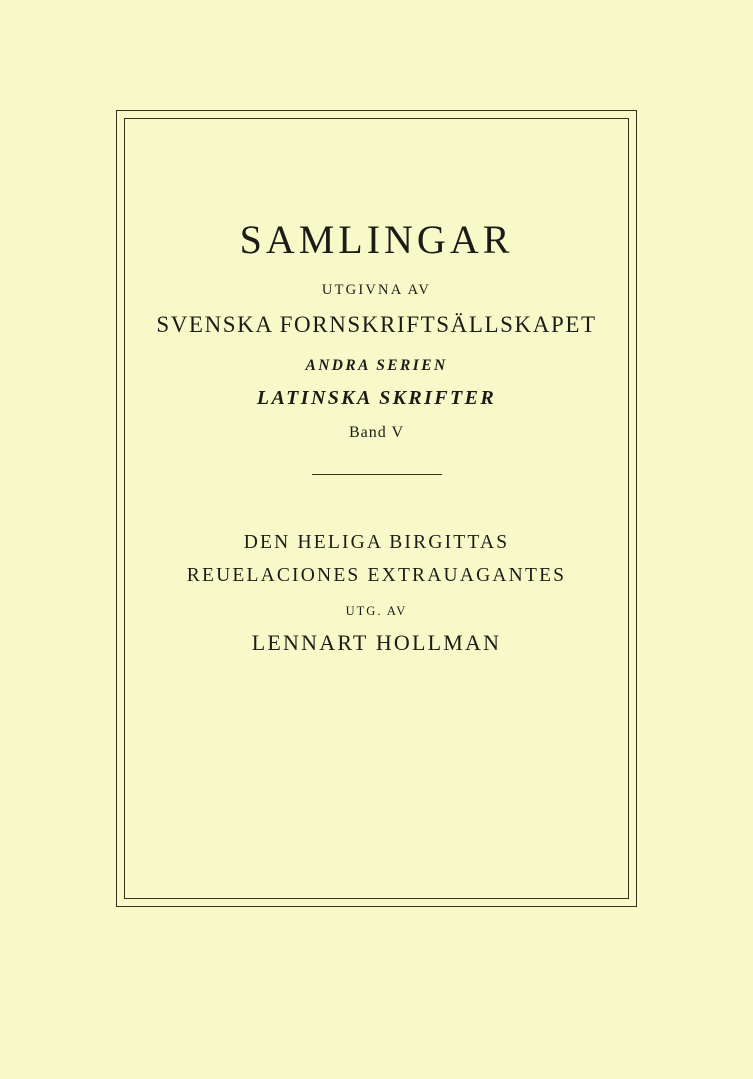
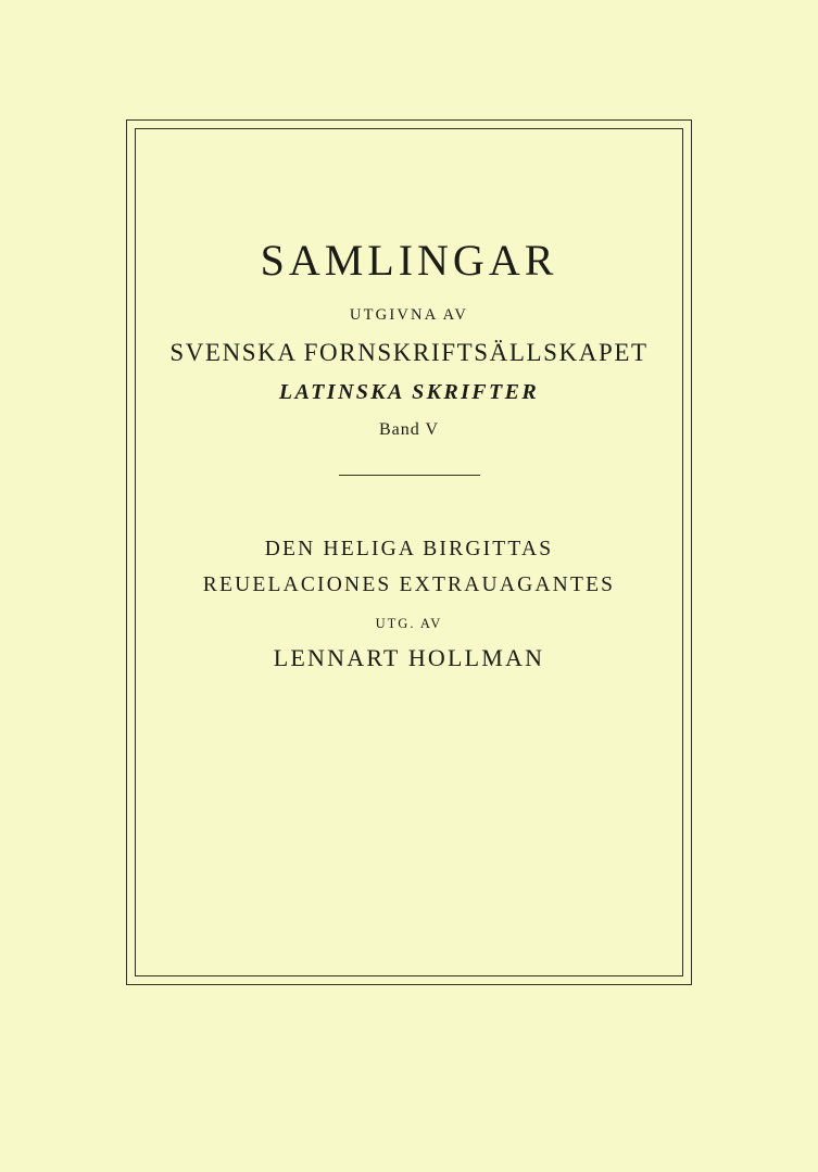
  SAMLINGAR
  UTGIVNA AV
  SVENSKA FORNSKRIFTSÄLLSKAPET
- ANDRA SERIEN
  LATINSKA SKRIFTER
  Band V
  DEN HELIGA BIRGITTAS
  REUELACIONES EXTRAUAGANTES
  UTG. AV
  LENNART HOLLMAN
